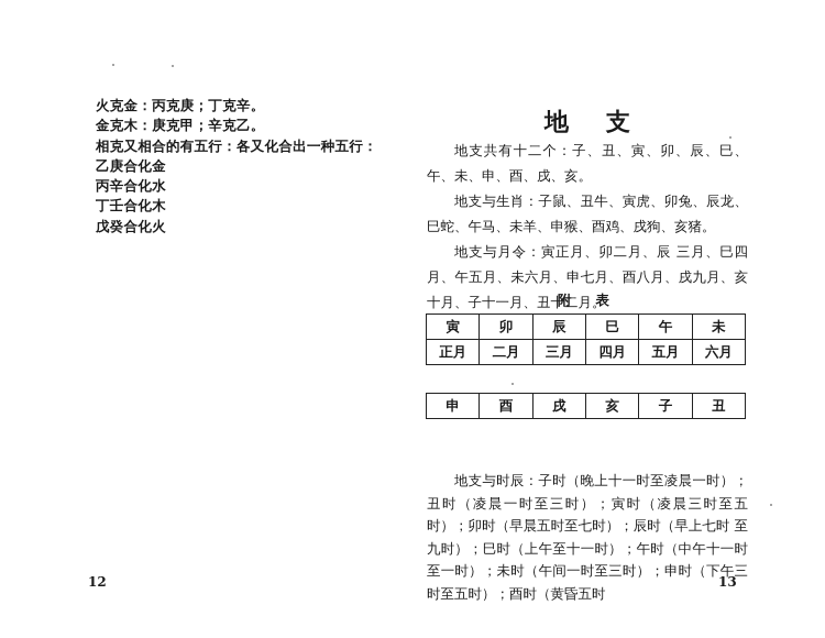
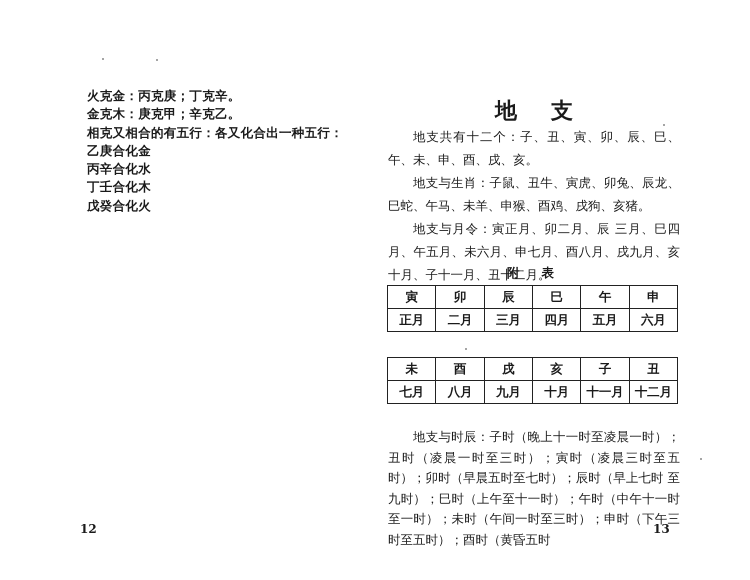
  火克金：丙克庚；丁克辛。
  金克木：庚克甲；辛克乙。
  相克又相合的有五行：各又化合出一种五行：
  乙庚合化金
  丙辛合化水
  丁壬合化木
  戊癸合化火
  12
  地支
  地支共有十二个：子、丑、寅、卯、辰、巳、午、未、申、酉、戌、亥。
  地支与生肖：子鼠、丑牛、寅虎、卯兔、辰龙、巳蛇、午马、未羊、申猴、酉鸡、戌狗、亥猪。
  地支与月令：寅正月、卯二月、辰 三月、巳四月、午五月、未六月、申七月、酉八月、戌九月、亥十月、子十一月、丑十二月。
  附表
- 寅	卯	辰	巳	午	未
+ 寅	卯	辰	巳	午	申
  正月	二月	三月	四月	五月	六月
- 申	酉	戌	亥	子	丑
+ 未	酉	戌	亥	子	丑
+ 七月	八月	九月	十月	十一月	十二月
  地支与时辰：子时（晚上十一时至凌晨一时）；丑时（凌晨一时至三时）；寅时（凌晨三时至五时）；卯时（早晨五时至七时）；辰时（早上七时 至九时）；巳时（上午至十一时）；午时（中午十一时至一时）；未时（午间一时至三时）；申时（下午三时至五时）；酉时（黄昏五时
  13
